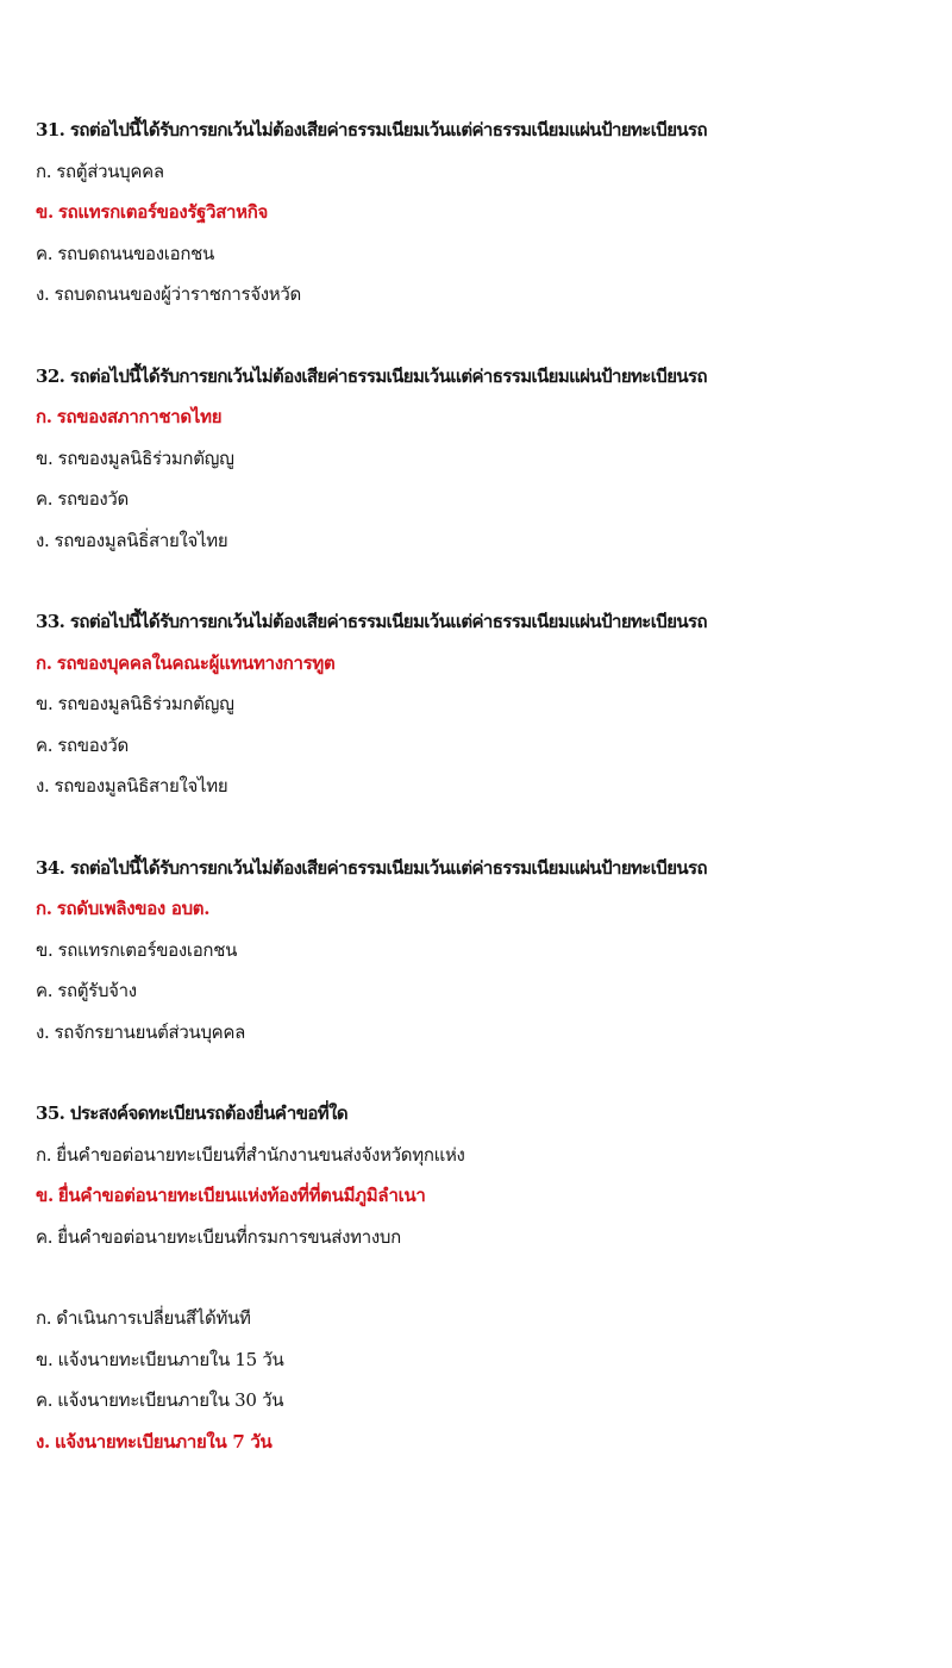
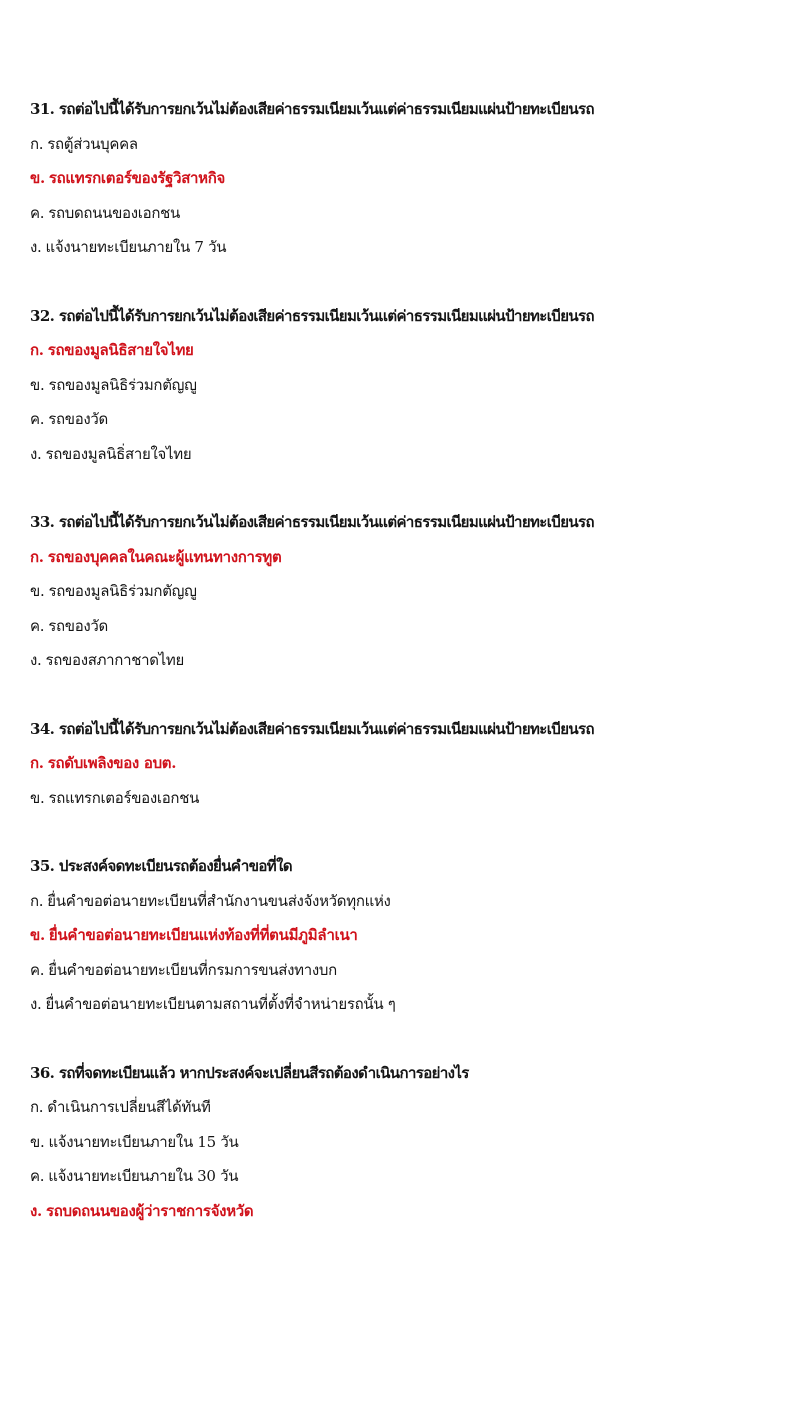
  31. รถต่อไปนี้ได้รับการยกเว้นไม่ต้องเสียค่าธรรมเนียมเว้นแต่ค่าธรรมเนียมแผ่นป้ายทะเบียนรถ
  ก. รถตู้ส่วนบุคคล
  ข. รถแทรกเตอร์ของรัฐวิสาหกิจ
  ค. รถบดถนนของเอกชน
- ง. รถบดถนนของผู้ว่าราชการจังหวัด
+ ง. แจ้งนายทะเบียนภายใน 7 วัน
  32. รถต่อไปนี้ได้รับการยกเว้นไม่ต้องเสียค่าธรรมเนียมเว้นแต่ค่าธรรมเนียมแผ่นป้ายทะเบียนรถ
- ก. รถของสภากาชาดไทย
+ ก. รถของมูลนิธิสายใจไทย
  ข. รถของมูลนิธิร่วมกตัญญู
  ค. รถของวัด
  ง. รถของมูลนิธิ่สายใจไทย
  33. รถต่อไปนี้ได้รับการยกเว้นไม่ต้องเสียค่าธรรมเนียมเว้นแต่ค่าธรรมเนียมแผ่นป้ายทะเบียนรถ
  ก. รถของบุคคลในคณะผู้แทนทางการทูต
  ข. รถของมูลนิธิร่วมกตัญญู
  ค. รถของวัด
- ง. รถของมูลนิธิสายใจไทย
+ ง. รถของสภากาชาดไทย
  34. รถต่อไปนี้ได้รับการยกเว้นไม่ต้องเสียค่าธรรมเนียมเว้นแต่ค่าธรรมเนียมแผ่นป้ายทะเบียนรถ
  ก. รถดับเพลิงของ อบต.
  ข. รถแทรกเตอร์ของเอกชน
- ค. รถตู้รับจ้าง
- ง. รถจักรยานยนต์ส่วนบุคคล
  35. ประสงค์จดทะเบียนรถต้องยื่นคำขอที่ใด
  ก. ยื่นคำขอต่อนายทะเบียนที่สำนักงานขนส่งจังหวัดทุกแห่ง
  ข. ยื่นคำขอต่อนายทะเบียนแห่งท้องที่ที่ตนมีภูมิลำเนา
  ค. ยื่นคำขอต่อนายทะเบียนที่กรมการขนส่งทางบก
+ ง. ยื่นคำขอต่อนายทะเบียนตามสถานที่ตั้งที่จำหน่ายรถนั้น ๆ
+ 36. รถที่จดทะเบียนแล้ว หากประสงค์จะเปลี่ยนสีรถต้องดำเนินการอย่างไร
  ก. ดำเนินการเปลี่ยนสีได้ทันที
  ข. แจ้งนายทะเบียนภายใน 15 วัน
  ค. แจ้งนายทะเบียนภายใน 30 วัน
- ง. แจ้งนายทะเบียนภายใน 7 วัน
+ ง. รถบดถนนของผู้ว่าราชการจังหวัด
